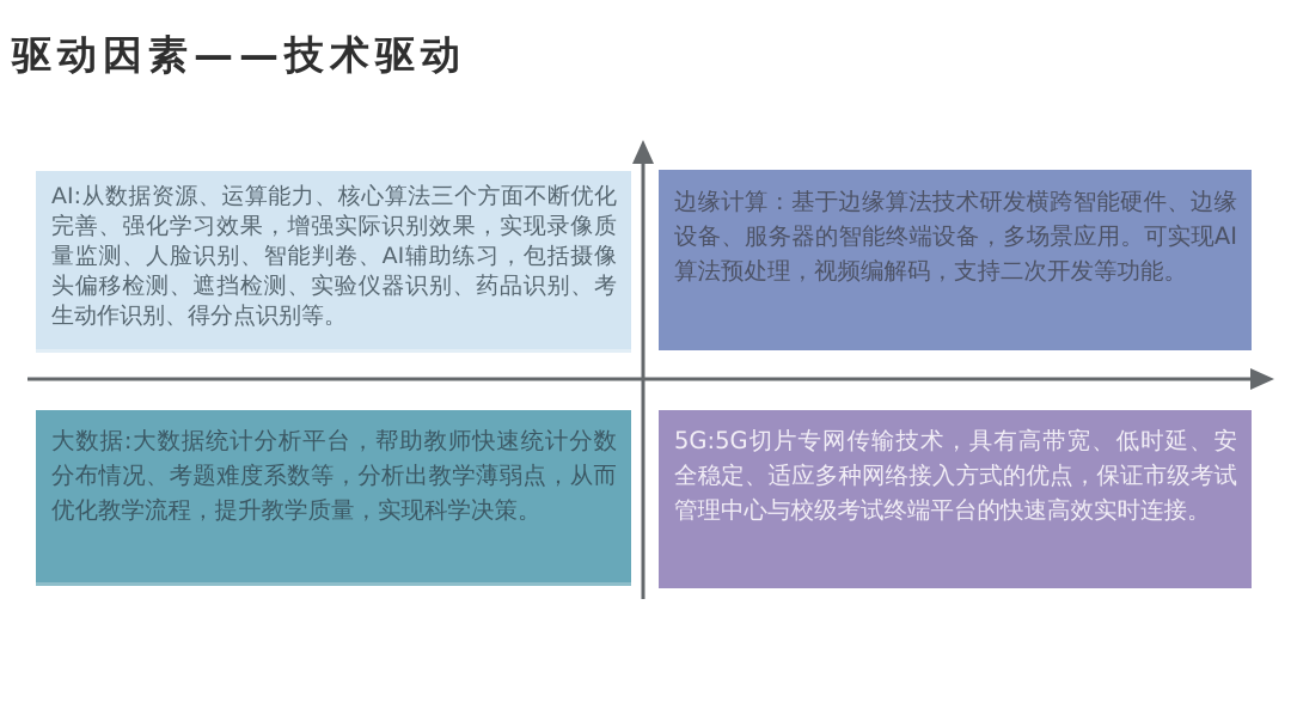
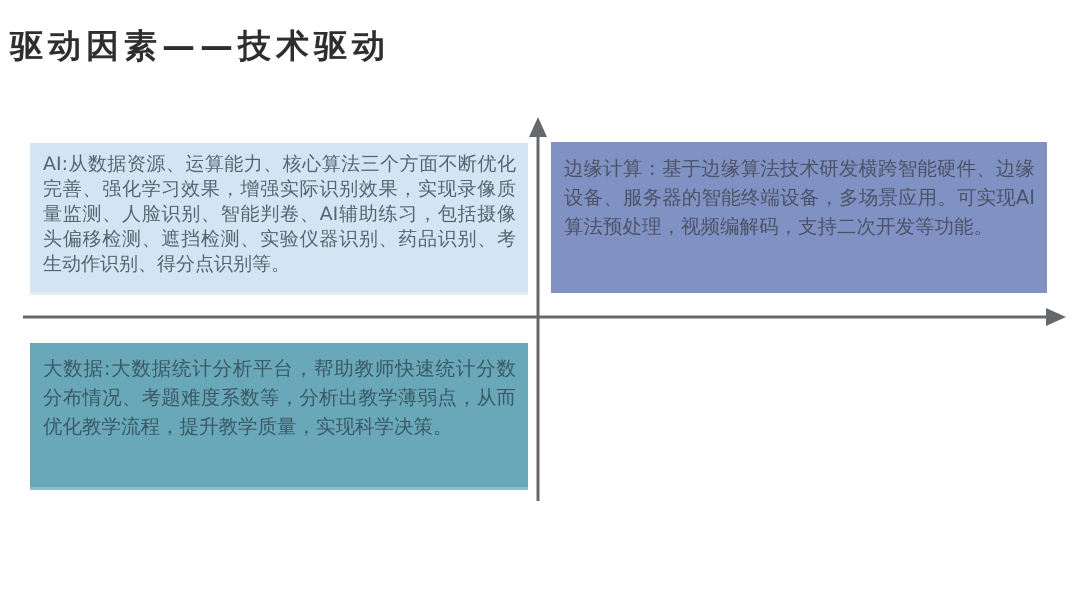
  驱动因素——技术驱动
  AI:从数据资源、运算能力、核心算法三个方面不断优化完善、强化学习效果，增强实际识别效果，实现录像质量监测、人脸识别、智能判卷、AI辅助练习，包括摄像头偏移检测、遮挡检测、实验仪器识别、药品识别、考生动作识别、得分点识别等。
  边缘计算：基于边缘算法技术研发横跨智能硬件、边缘设备、服务器的智能终端设备，多场景应用。可实现AI算法预处理，视频编解码，支持二次开发等功能。
  大数据:大数据统计分析平台，帮助教师快速统计分数分布情况、考题难度系数等，分析出教学薄弱点，从而优化教学流程，提升教学质量，实现科学决策。
- 5G:5G切片专网传输技术，具有高带宽、低时延、安全稳定、适应多种网络接入方式的优点，保证市级考试管理中心与校级考试终端平台的快速高效实时连接。
